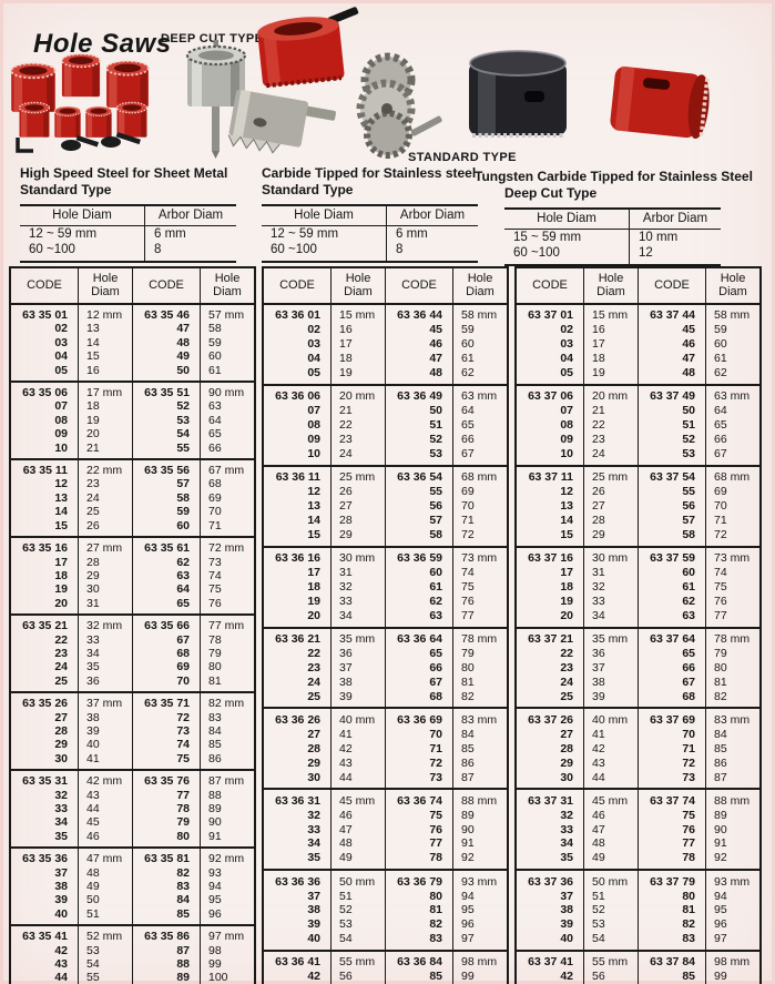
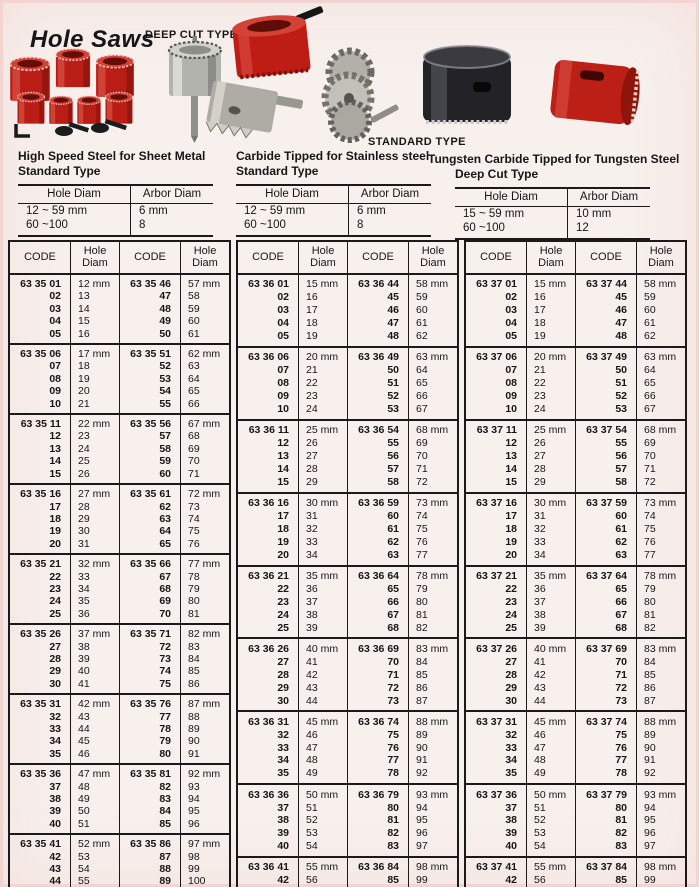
  Hole Saws
  DEEP CUT TYP
  STANDARD TYPE
  High Speed Steel for Sheet Metal
  Standard Type
  Hole Diam	Arbor Diam
  12 ~ 59 mm	6 mm
  60 ~100	8
  Carbide Tipped for Stainless steel
  Standard Type
  Hole Diam	Arbor Diam
  12 ~ 59 mm	6 mm
  60 ~100	8
- Tungsten Carbide Tipped for Stainless Steel
+ Tungsten Carbide Tipped for Tungsten Steel
  Deep Cut Type
  Hole Diam	Arbor Diam
  15 ~ 59 mm	10 mm
  60 ~100	12
  CODE	Hole Diam	CODE	Hole Diam
  63 35 01	12 mm	63 35 46	57 mm
  02	13	47	58
  03	14	48	59
  04	15	49	60
  05	16	50	61
- 63 35 06	17 mm	63 35 51	90 mm
+ 63 35 06	17 mm	63 35 51	62 mm
  07	18	52	63
  08	19	53	64
  09	20	54	65
  10	21	55	66
  63 35 11	22 mm	63 35 56	67 mm
  12	23	57	68
  13	24	58	69
  14	25	59	70
  15	26	60	71
  63 35 16	27 mm	63 35 61	72 mm
  17	28	62	73
  18	29	63	74
  19	30	64	75
  20	31	65	76
  63 35 21	32 mm	63 35 66	77 mm
  22	33	67	78
  23	34	68	79
  24	35	69	80
  25	36	70	81
  63 35 26	37 mm	63 35 71	82 mm
  27	38	72	83
  28	39	73	84
  29	40	74	85
  30	41	75	86
  63 35 31	42 mm	63 35 76	87 mm
  32	43	77	88
  33	44	78	89
  34	45	79	90
  35	46	80	91
  63 35 36	47 mm	63 35 81	92 mm
  37	48	82	93
  38	49	83	94
  39	50	84	95
  40	51	85	96
  63 35 41	52 mm	63 35 86	97 mm
  42	53	87	98
  43	54	88	99
  44	55	89	100
  CODE	Hole Diam	CODE	Hole Diam
  63 36 01	15 mm	63 36 44	58 mm
  02	16	45	59
  03	17	46	60
  04	18	47	61
  05	19	48	62
  63 36 06	20 mm	63 36 49	63 mm
  07	21	50	64
  08	22	51	65
  09	23	52	66
  10	24	53	67
  63 36 11	25 mm	63 36 54	68 mm
  12	26	55	69
  13	27	56	70
  14	28	57	71
  15	29	58	72
  63 36 16	30 mm	63 36 59	73 mm
  17	31	60	74
  18	32	61	75
  19	33	62	76
  20	34	63	77
  63 36 21	35 mm	63 36 64	78 mm
  22	36	65	79
  23	37	66	80
  24	38	67	81
  25	39	68	82
  63 36 26	40 mm	63 36 69	83 mm
  27	41	70	84
  28	42	71	85
  29	43	72	86
  30	44	73	87
  63 36 31	45 mm	63 36 74	88 mm
  32	46	75	89
  33	47	76	90
  34	48	77	91
  35	49	78	92
  63 36 36	50 mm	63 36 79	93 mm
  37	51	80	94
  38	52	81	95
  39	53	82	96
  40	54	83	97
  63 36 41	55 mm	63 36 84	98 mm
  42	56	85	99
  CODE	Hole Diam	CODE	Hole Diam
  63 37 01	15 mm	63 37 44	58 mm
  02	16	45	59
  03	17	46	60
  04	18	47	61
  05	19	48	62
  63 37 06	20 mm	63 37 49	63 mm
  07	21	50	64
  08	22	51	65
  09	23	52	66
  10	24	53	67
  63 37 11	25 mm	63 37 54	68 mm
  12	26	55	69
  13	27	56	70
  14	28	57	71
  15	29	58	72
  63 37 16	30 mm	63 37 59	73 mm
  17	31	60	74
  18	32	61	75
  19	33	62	76
  20	34	63	77
  63 37 21	35 mm	63 37 64	78 mm
  22	36	65	79
  23	37	66	80
  24	38	67	81
  25	39	68	82
  63 37 26	40 mm	63 37 69	83 mm
  27	41	70	84
  28	42	71	85
  29	43	72	86
  30	44	73	87
  63 37 31	45 mm	63 37 74	88 mm
  32	46	75	89
  33	47	76	90
  34	48	77	91
  35	49	78	92
  63 37 36	50 mm	63 37 79	93 mm
  37	51	80	94
  38	52	81	95
  39	53	82	96
  40	54	83	97
  63 37 41	55 mm	63 37 84	98 mm
  42	56	85	99
